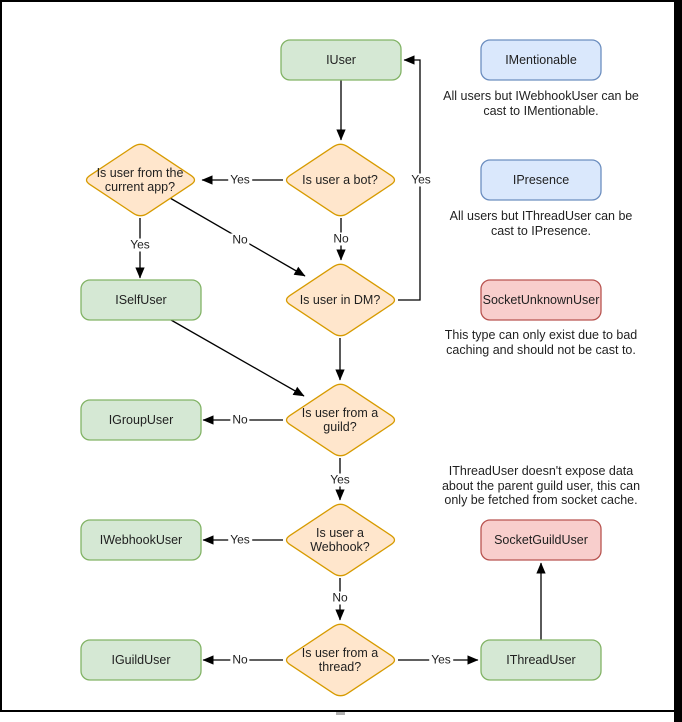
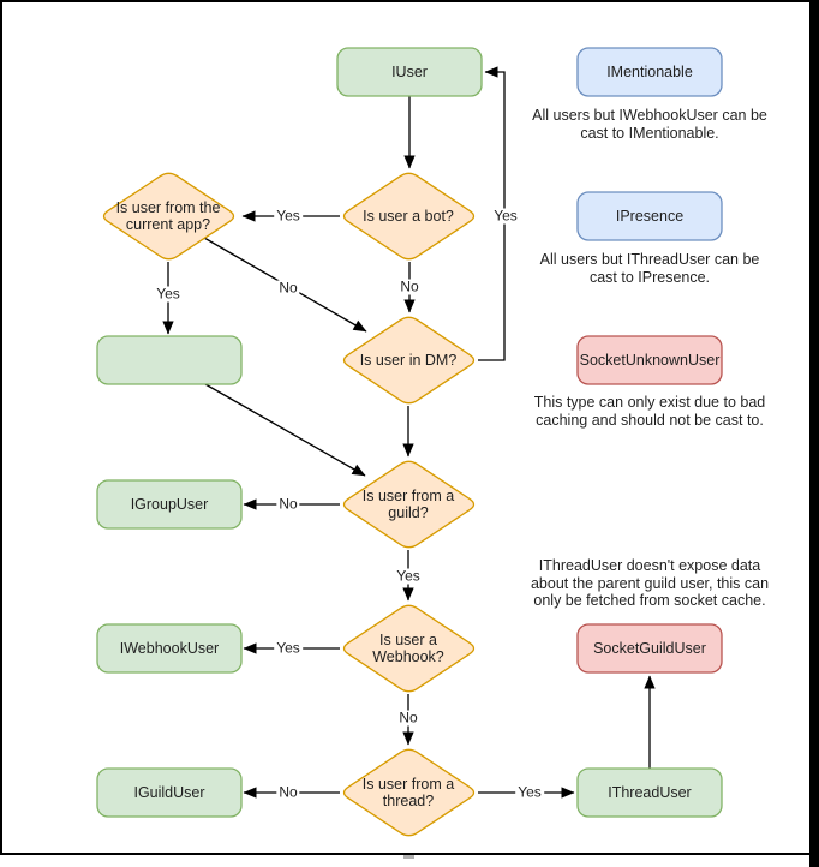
  IUser
  IMentionable
  IPresence
  SocketUnknownUser
- ISelfUser
  IGroupUser
  IWebhookUser
  IGuildUser
  SocketGuildUser
  IThreadUser
  Is user a bot?
  Is user from the
  current app?
  Is user in DM?
  Is user from a
  guild?
  Is user a
  Webhook?
  Is user from a
  thread?
  Yes
  No
  Yes
  No
  Yes
  No
  Yes
  Yes
  No
  No
  Yes
  All users but IWebhookUser can be
  cast to IMentionable.
  All users but IThreadUser can be
  cast to IPresence.
  This type can only exist due to bad
  caching and should not be cast to.
  IThreadUser doesn't expose data
  about the parent guild user, this can
  only be fetched from socket cache.
